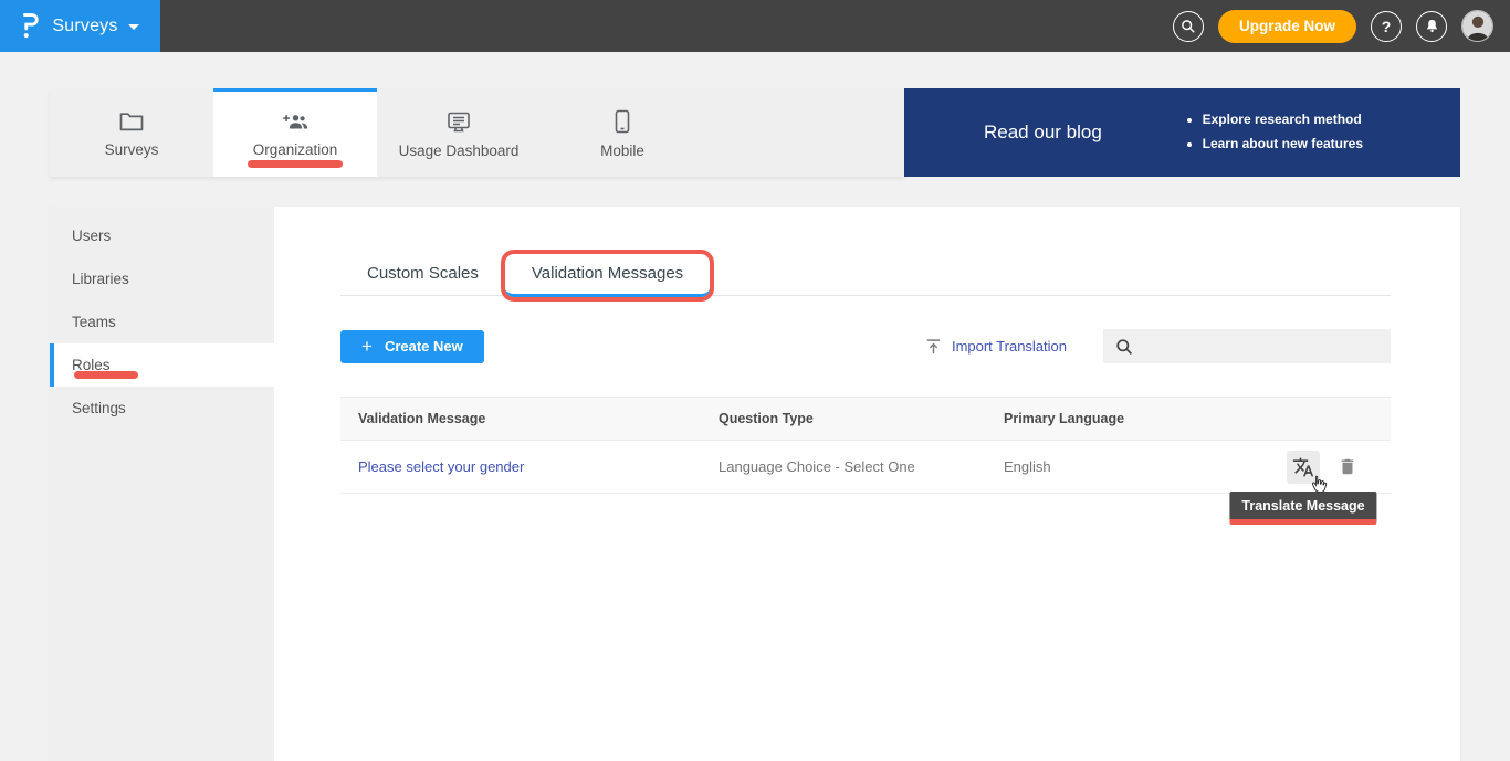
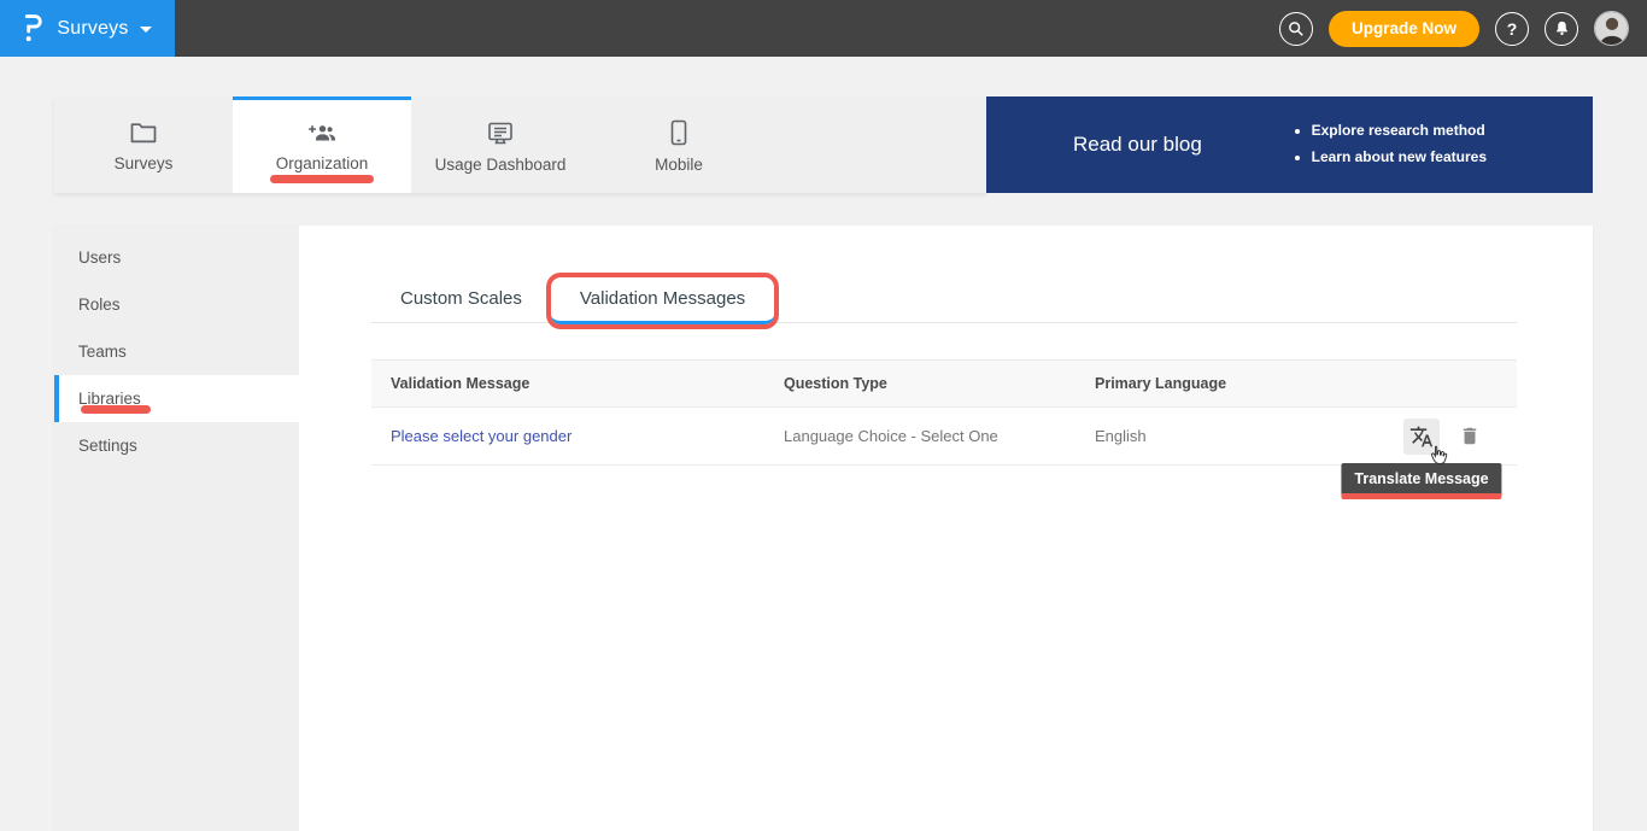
  Surveys
  Upgrade Now
  ?
  Surveys
  Organization
  Usage Dashboard
  Mobile
  Read our blog
  Explore research method
  Learn about new features
  Users
- Libraries
+ Roles
  Teams
- Roles
+ Libraries
  Settings
  Custom Scales
  Validation Messages
- +
- Create New
- Import Translation
  Validation Message
  Question Type
  Primary Language
  Please select your gender
  Language Choice - Select One
  English
  Translate Message
